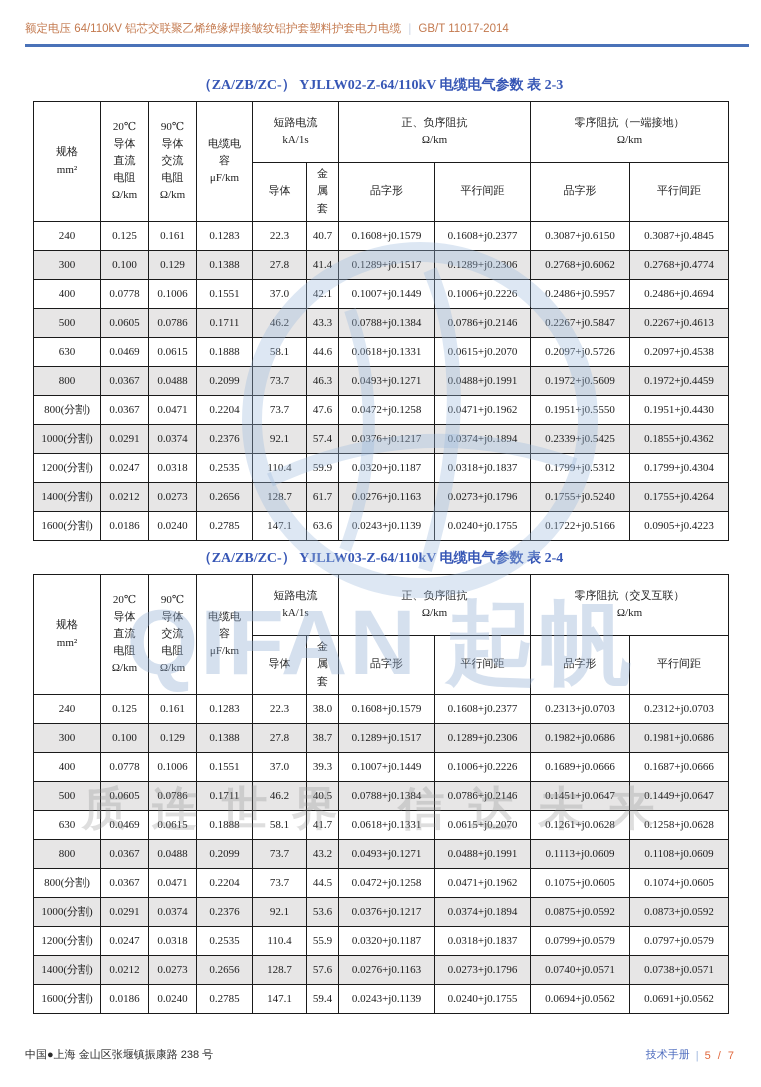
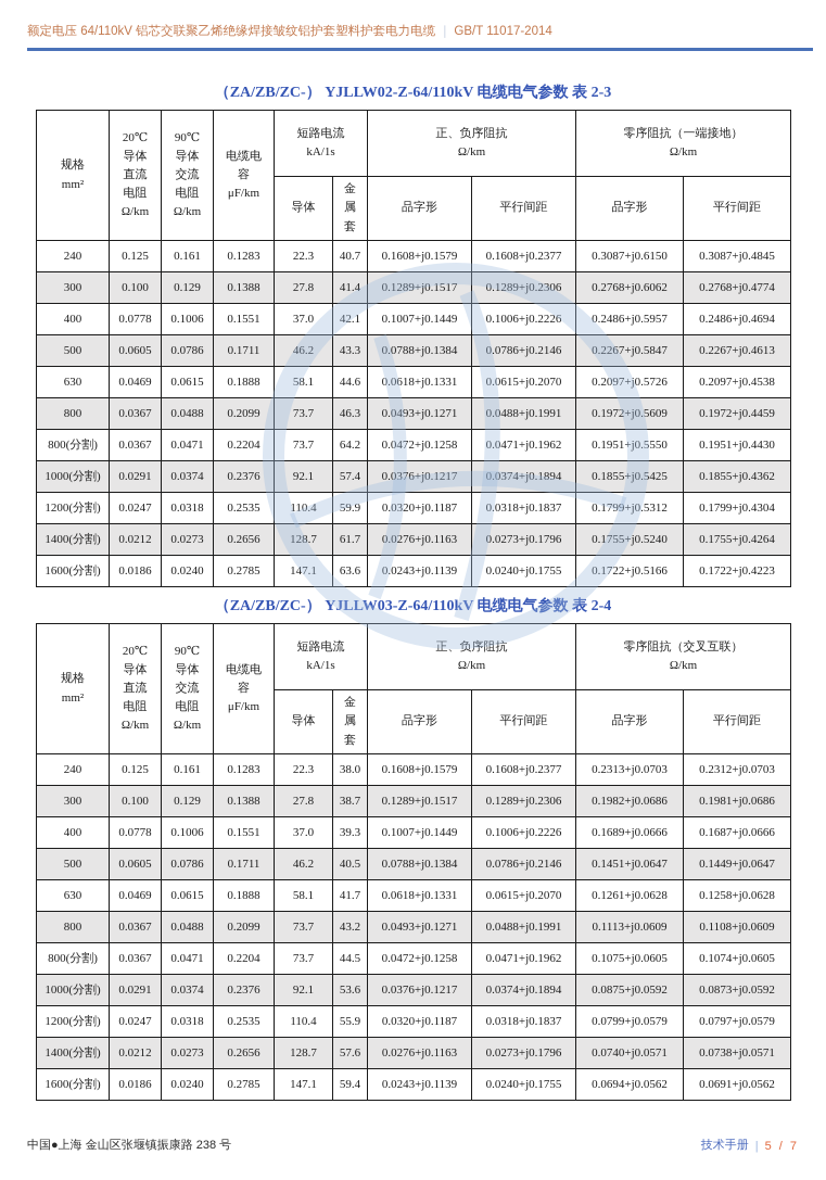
  额定电压 64/110kV 铝芯交联聚乙烯绝缘焊接皱纹铝护套塑料护套电力电缆 ｜ GB/T 11017-2014
  （ZA/ZB/ZC-） YJLLW02-Z-64/110kV 电缆电气参数 表 2-3
  规格 mm²	20℃ 导体 直流 电阻 Ω/km	90℃ 导体 交流 电阻 Ω/km	电缆电 容 μF/km	短路电流 kA/1s	正、负序阻抗 Ω/km	零序阻抗（一端接地） Ω/km
  导体	金 属 套	品字形	平行间距	品字形	平行间距
  240	0.125	0.161	0.1283	22.3	40.7	0.1608+j0.1579	0.1608+j0.2377	0.3087+j0.6150	0.3087+j0.4845
  300	0.100	0.129	0.1388	27.8	41.4	0.1289+j0.1517	0.1289+j0.2306	0.2768+j0.6062	0.2768+j0.4774
  400	0.0778	0.1006	0.1551	37.0	42.1	0.1007+j0.1449	0.1006+j0.2226	0.2486+j0.5957	0.2486+j0.4694
  500	0.0605	0.0786	0.1711	46.2	43.3	0.0788+j0.1384	0.0786+j0.2146	0.2267+j0.5847	0.2267+j0.4613
  630	0.0469	0.0615	0.1888	58.1	44.6	0.0618+j0.1331	0.0615+j0.2070	0.2097+j0.5726	0.2097+j0.4538
  800	0.0367	0.0488	0.2099	73.7	46.3	0.0493+j0.1271	0.0488+j0.1991	0.1972+j0.5609	0.1972+j0.4459
- 800(分割)	0.0367	0.0471	0.2204	73.7	47.6	0.0472+j0.1258	0.0471+j0.1962	0.1951+j0.5550	0.1951+j0.4430
+ 800(分割)	0.0367	0.0471	0.2204	73.7	64.2	0.0472+j0.1258	0.0471+j0.1962	0.1951+j0.5550	0.1951+j0.4430
- 1000(分割)	0.0291	0.0374	0.2376	92.1	57.4	0.0376+j0.1217	0.0374+j0.1894	0.2339+j0.5425	0.1855+j0.4362
+ 1000(分割)	0.0291	0.0374	0.2376	92.1	57.4	0.0376+j0.1217	0.0374+j0.1894	0.1855+j0.5425	0.1855+j0.4362
  1200(分割)	0.0247	0.0318	0.2535	110.4	59.9	0.0320+j0.1187	0.0318+j0.1837	0.1799+j0.5312	0.1799+j0.4304
  1400(分割)	0.0212	0.0273	0.2656	128.7	61.7	0.0276+j0.1163	0.0273+j0.1796	0.1755+j0.5240	0.1755+j0.4264
- 1600(分割)	0.0186	0.0240	0.2785	147.1	63.6	0.0243+j0.1139	0.0240+j0.1755	0.1722+j0.5166	0.0905+j0.4223
+ 1600(分割)	0.0186	0.0240	0.2785	147.1	63.6	0.0243+j0.1139	0.0240+j0.1755	0.1722+j0.5166	0.1722+j0.4223
  （ZA/ZB/ZC-） YJLLW03-Z-64/110kV 电缆电气参数 表 2-4
  规格 mm²	20℃ 导体 直流 电阻 Ω/km	90℃ 导体 交流 电阻 Ω/km	电缆电 容 μF/km	短路电流 kA/1s	正、负序阻抗 Ω/km	零序阻抗（交叉互联） Ω/km
  导体	金 属 套	品字形	平行间距	品字形	平行间距
  240	0.125	0.161	0.1283	22.3	38.0	0.1608+j0.1579	0.1608+j0.2377	0.2313+j0.0703	0.2312+j0.0703
  300	0.100	0.129	0.1388	27.8	38.7	0.1289+j0.1517	0.1289+j0.2306	0.1982+j0.0686	0.1981+j0.0686
  400	0.0778	0.1006	0.1551	37.0	39.3	0.1007+j0.1449	0.1006+j0.2226	0.1689+j0.0666	0.1687+j0.0666
  500	0.0605	0.0786	0.1711	46.2	40.5	0.0788+j0.1384	0.0786+j0.2146	0.1451+j0.0647	0.1449+j0.0647
  630	0.0469	0.0615	0.1888	58.1	41.7	0.0618+j0.1331	0.0615+j0.2070	0.1261+j0.0628	0.1258+j0.0628
  800	0.0367	0.0488	0.2099	73.7	43.2	0.0493+j0.1271	0.0488+j0.1991	0.1113+j0.0609	0.1108+j0.0609
  800(分割)	0.0367	0.0471	0.2204	73.7	44.5	0.0472+j0.1258	0.0471+j0.1962	0.1075+j0.0605	0.1074+j0.0605
  1000(分割)	0.0291	0.0374	0.2376	92.1	53.6	0.0376+j0.1217	0.0374+j0.1894	0.0875+j0.0592	0.0873+j0.0592
  1200(分割)	0.0247	0.0318	0.2535	110.4	55.9	0.0320+j0.1187	0.0318+j0.1837	0.0799+j0.0579	0.0797+j0.0579
  1400(分割)	0.0212	0.0273	0.2656	128.7	57.6	0.0276+j0.1163	0.0273+j0.1796	0.0740+j0.0571	0.0738+j0.0571
  1600(分割)	0.0186	0.0240	0.2785	147.1	59.4	0.0243+j0.1139	0.0240+j0.1755	0.0694+j0.0562	0.0691+j0.0562
- QIFAN 起帆
- 质连世界 信达未来
  中国●上海 金山区张堰镇振康路 238 号
  技术手册
  |
  5 / 7
